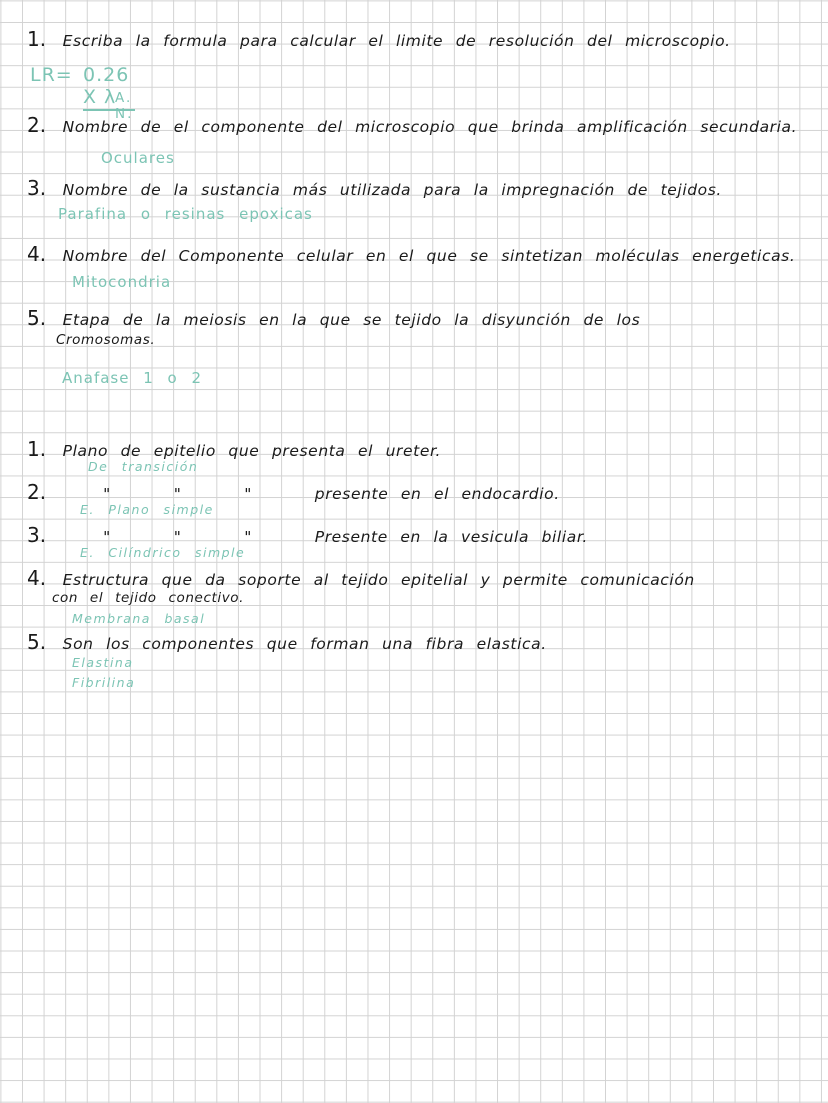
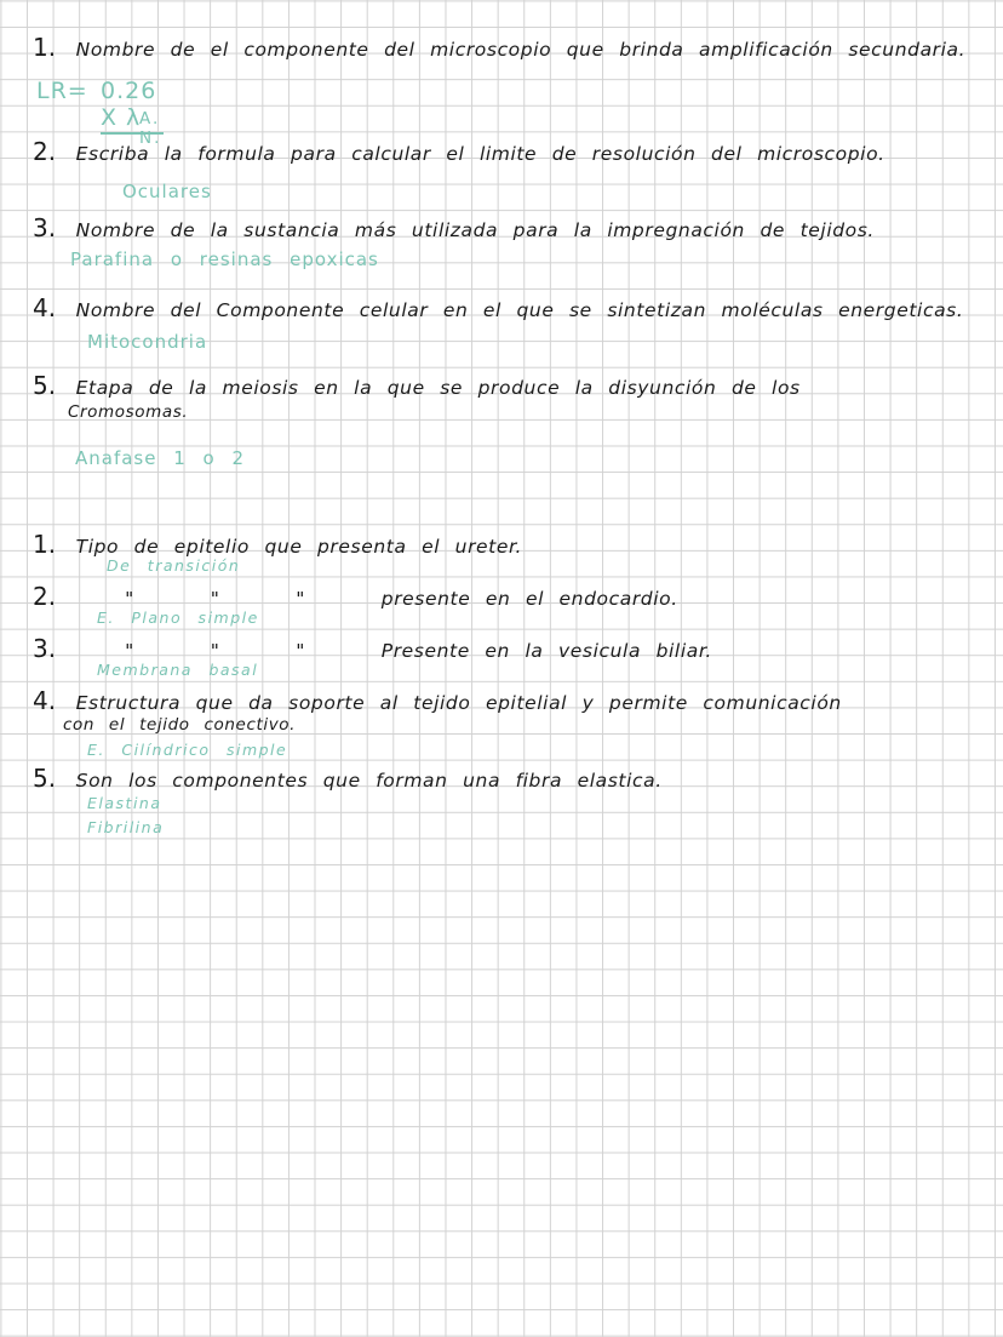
- 1. Escriba la formula para calcular el limite de resolución del microscopio.
+ 1. Nombre de el componente del microscopio que brinda amplificación secundaria.
  LR=
  0.26 X λ
  A. N.
- 2. Nombre de el componente del microscopio que brinda amplificación secundaria.
+ 2. Escriba la formula para calcular el limite de resolución del microscopio.
  Oculares
  3. Nombre de la sustancia más utilizada para la impregnación de tejidos.
  Parafina o resinas epoxicas
  4. Nombre del Componente celular en el que se sintetizan moléculas energeticas.
  Mitocondria
- 5. Etapa de la meiosis en la que se tejido la disyunción de los
+ 5. Etapa de la meiosis en la que se produce la disyunción de los
  Cromosomas.
  Anafase 1 o 2
- 1. Plano de epitelio que presenta el ureter.
+ 1. Tipo de epitelio que presenta el ureter.
  De transición
  2. " " " presente en el endocardio.
  E. Plano simple
  3. " " " Presente en la vesicula biliar.
- E. Cilíndrico simple
+ Membrana basal
  4. Estructura que da soporte al tejido epitelial y permite comunicación
  con el tejido conectivo.
- Membrana basal
+ E. Cilíndrico simple
  5. Son los componentes que forman una fibra elastica.
  Elastina
  Fibrilina
